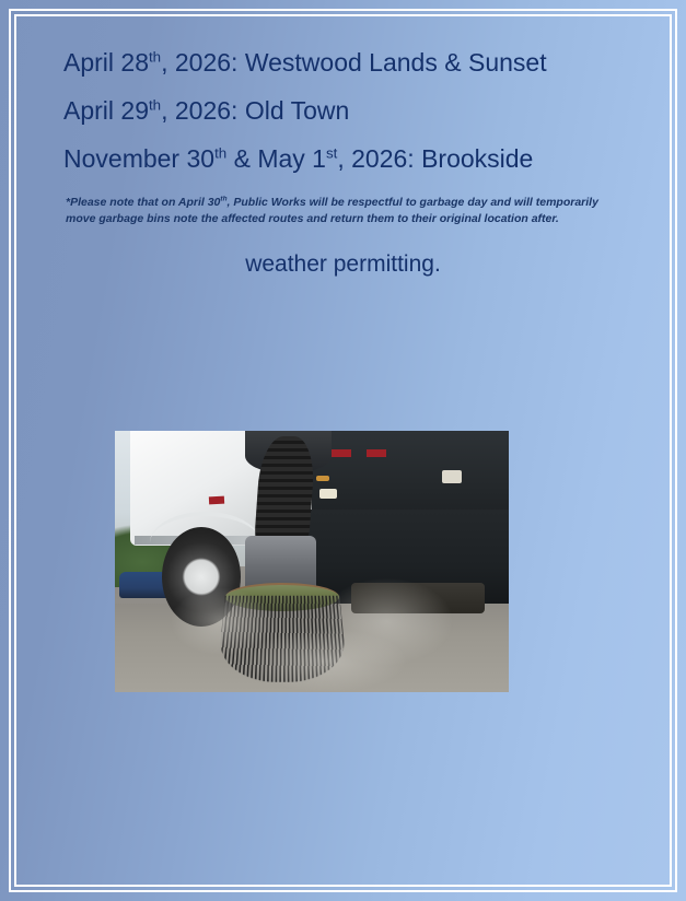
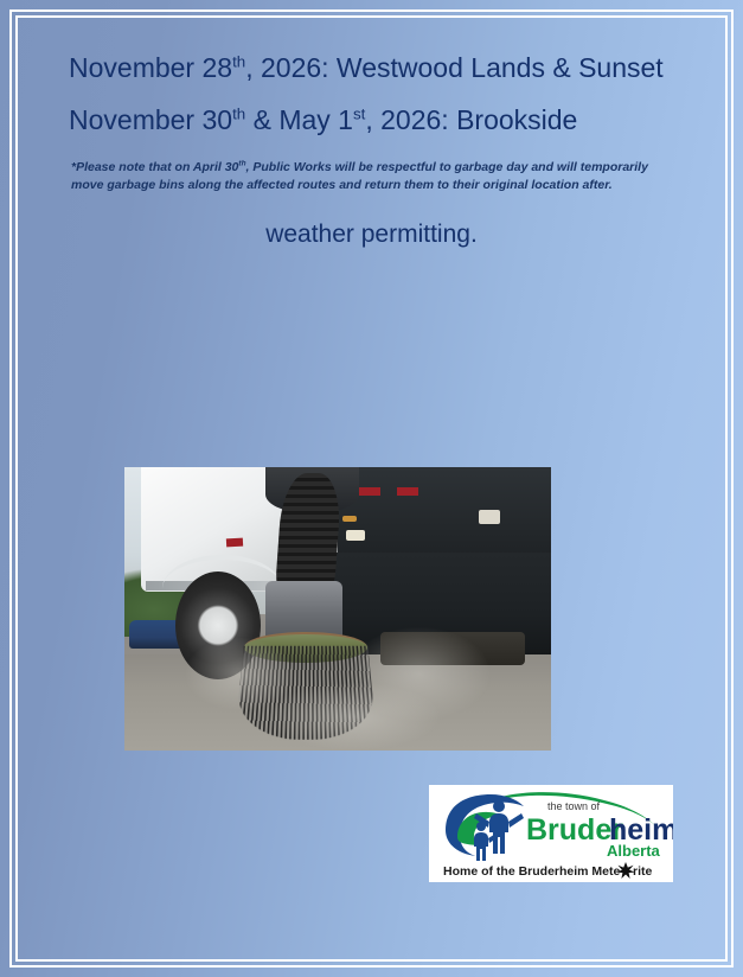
- April 28th, 2026: Westwood Lands & Sunset
+ November 28th, 2026: Westwood Lands & Sunset
- April 29th, 2026: Old Town
  November 30th & May 1st, 2026: Brookside
- *Please note that on April 30 , Public Works will be respectful to garbage day and will temporarily move garbage bins note the affected routes and return them to their original location after.
+ *Please note that on April 30 , Public Works will be respectful to garbage day and will temporarily move garbage bins along the affected routes and return them to their original location after.
  weather permitting.
+ the town of
+ Bruder
+ heim
+ Alberta
+ Home of the Bruderheim Mete
+ rite
